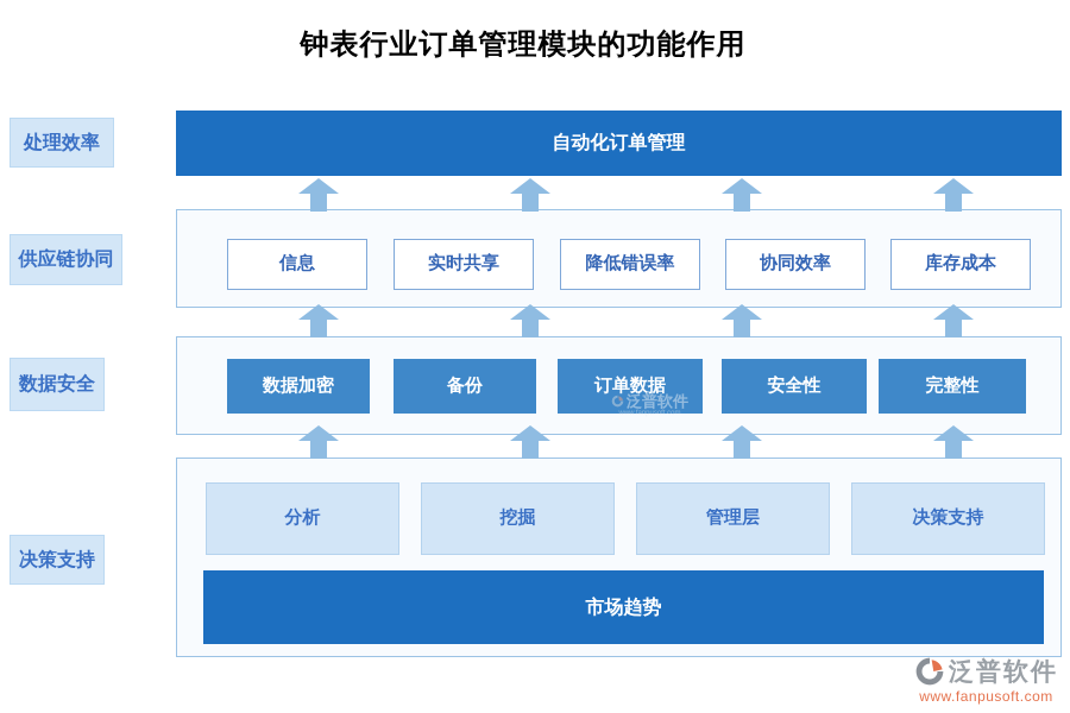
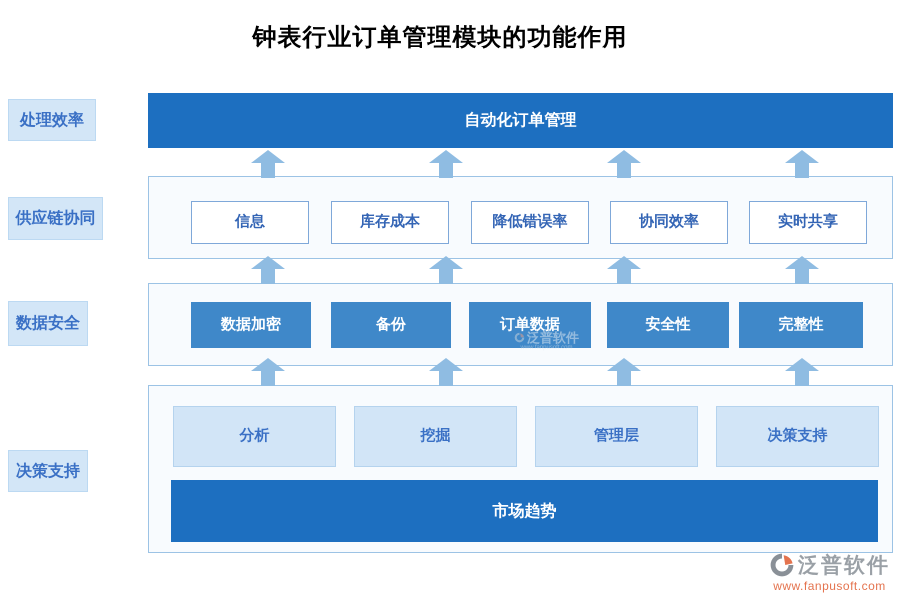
  钟表行业订单管理模块的功能作用
  处理效率
  供应链协同
  数据安全
  决策支持
  自动化订单管理
  信息
- 实时共享
+ 库存成本
  降低错误率
  协同效率
- 库存成本
+ 实时共享
  数据加密
  备份
  订单数据
  安全性
  完整性
  泛普软件
  分析
  挖掘
  管理层
  决策支持
  市场趋势
  泛普软件
  www.fanpusoft.com
